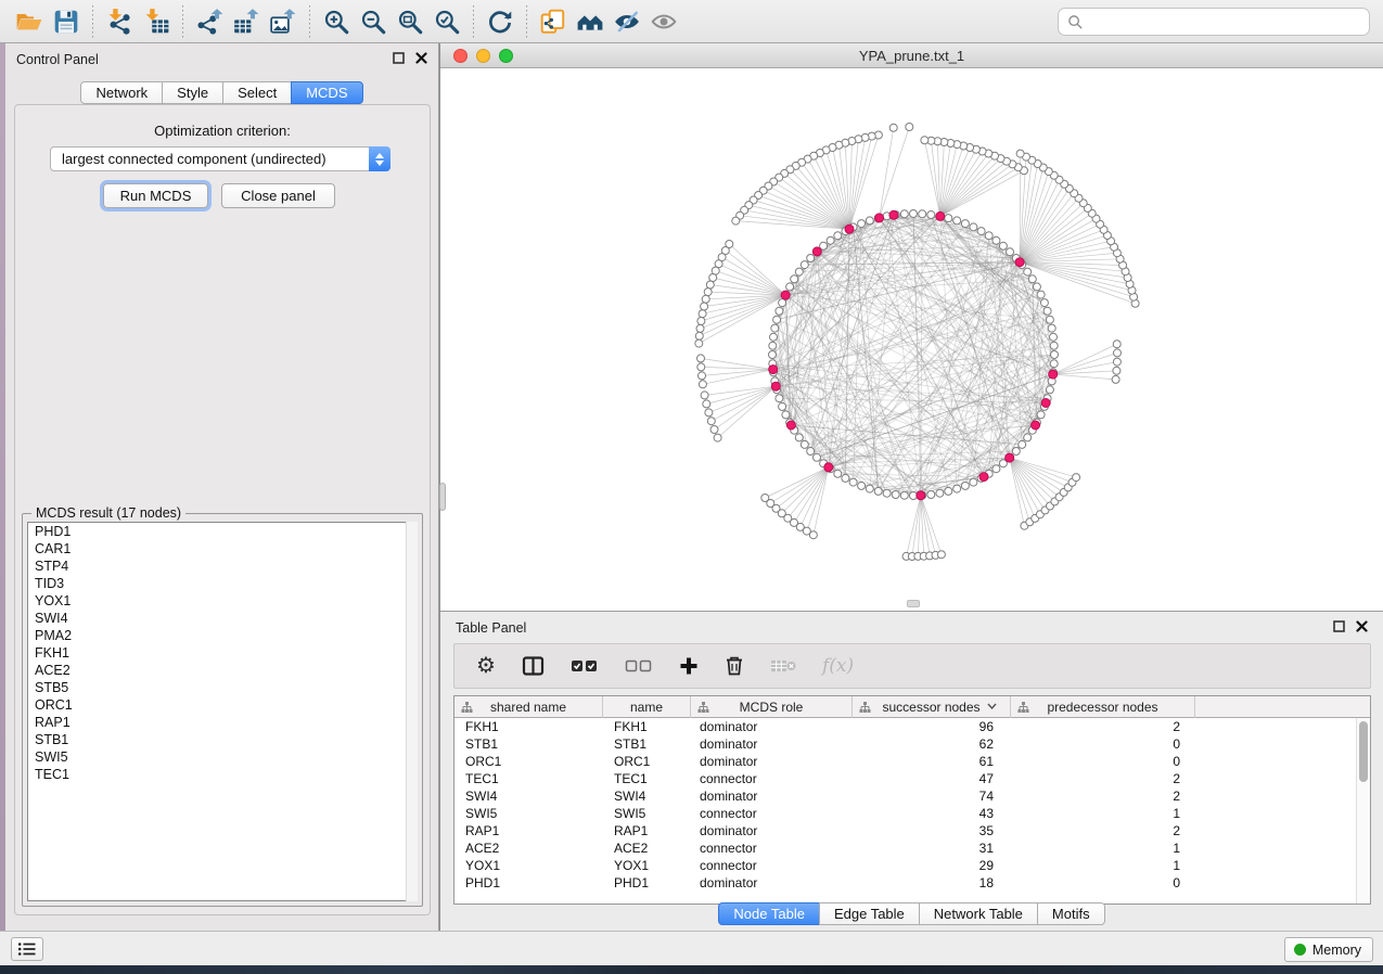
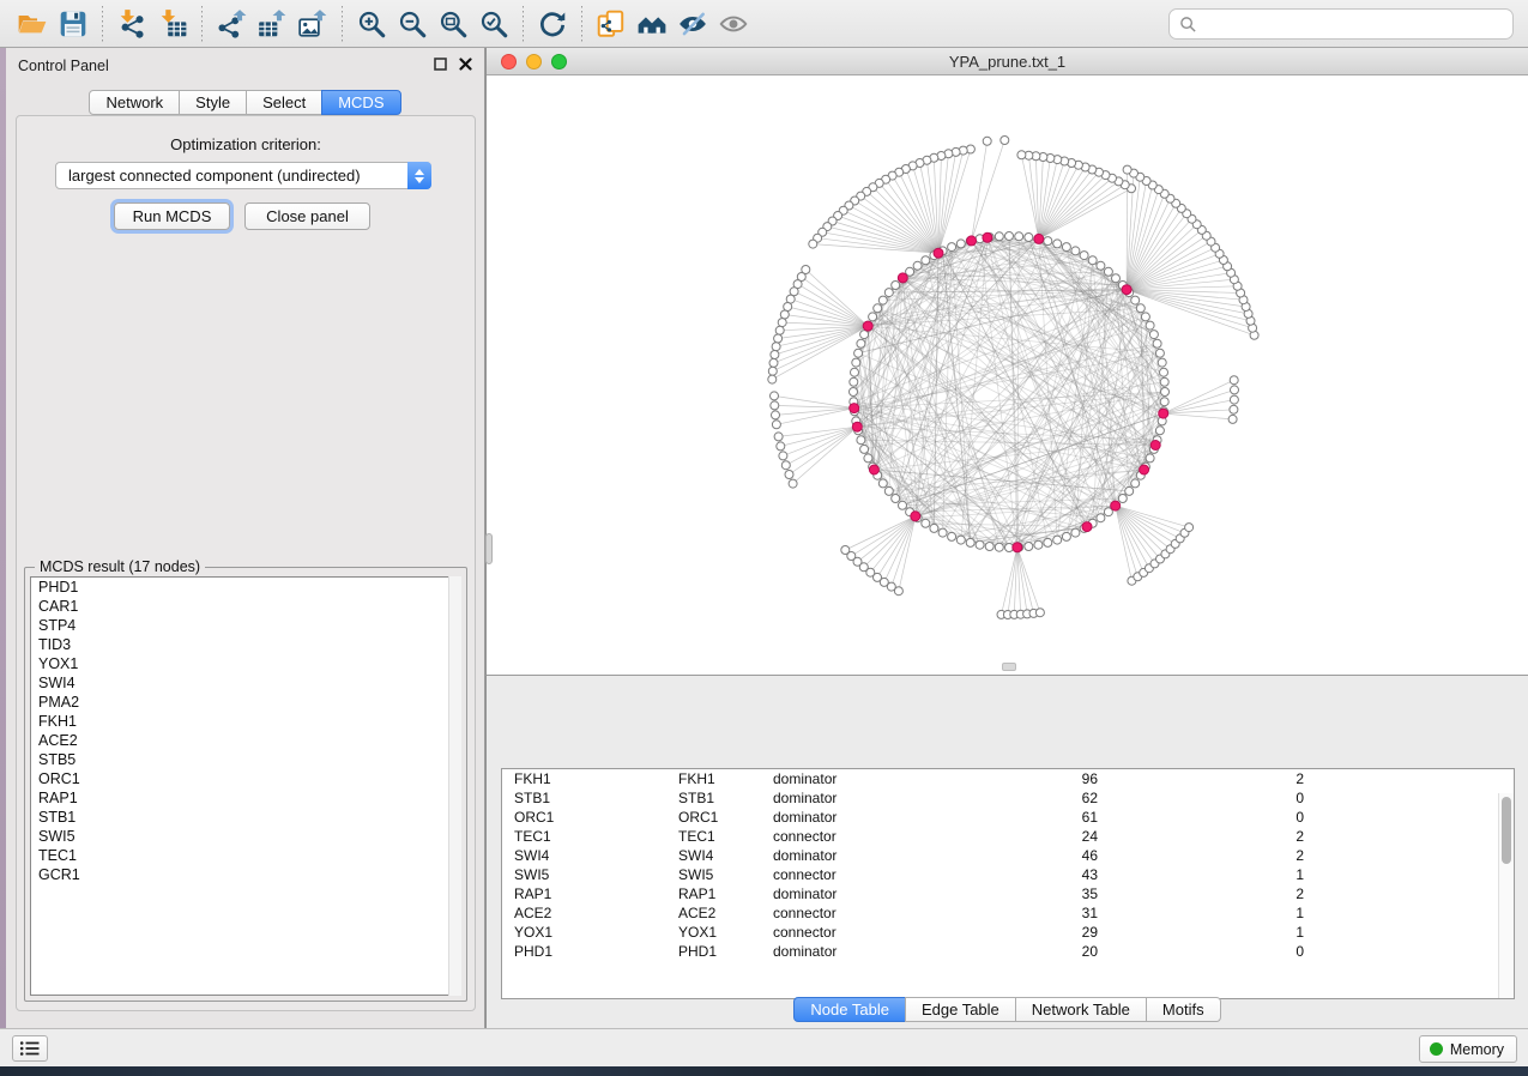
  Control Panel
  Network
  Style
  Select
  MCDS
  Optimization criterion:
  largest connected component (undirected)
  Run MCDS
  Close panel
  MCDS result (17 nodes)
  PHD1
  CAR1
  STP4
  TID3
  YOX1
  SWI4
  PMA2
  FKH1
  ACE2
  STB5
  ORC1
  RAP1
  STB1
  SWI5
  TEC1
+ GCR1
  YPA_prune.txt_1
- Table Panel
- ⚙
- f(x)
- shared name
- name
- MCDS role
- successor nodes
- predecessor nodes
  FKH1
  FKH1
  dominator
  96
  2
  STB1
  STB1
  dominator
  62
  0
  ORC1
  ORC1
  dominator
  61
  0
  TEC1
  TEC1
  connector
- 47
+ 24
  2
  SWI4
  SWI4
  dominator
- 74
+ 46
  2
  SWI5
  SWI5
  connector
  43
  1
  RAP1
  RAP1
  dominator
  35
  2
  ACE2
  ACE2
  connector
  31
  1
  YOX1
  YOX1
  connector
  29
  1
  PHD1
  PHD1
  dominator
- 18
+ 20
  0
  Node Table
  Edge Table
  Network Table
  Motifs
  Memory
